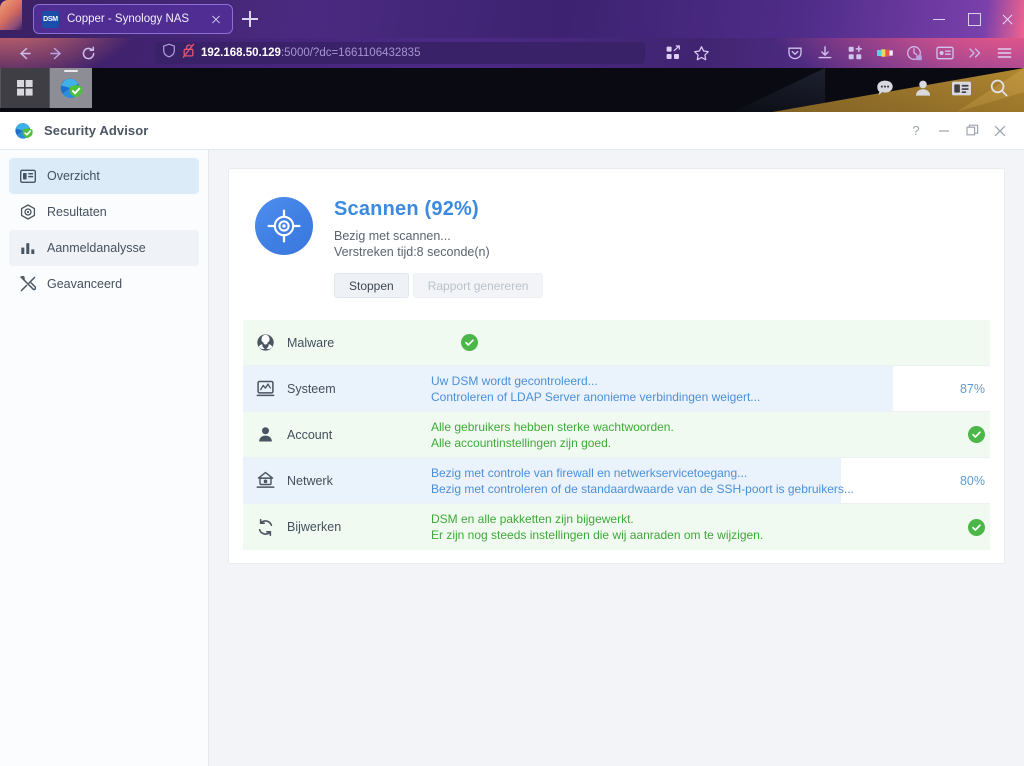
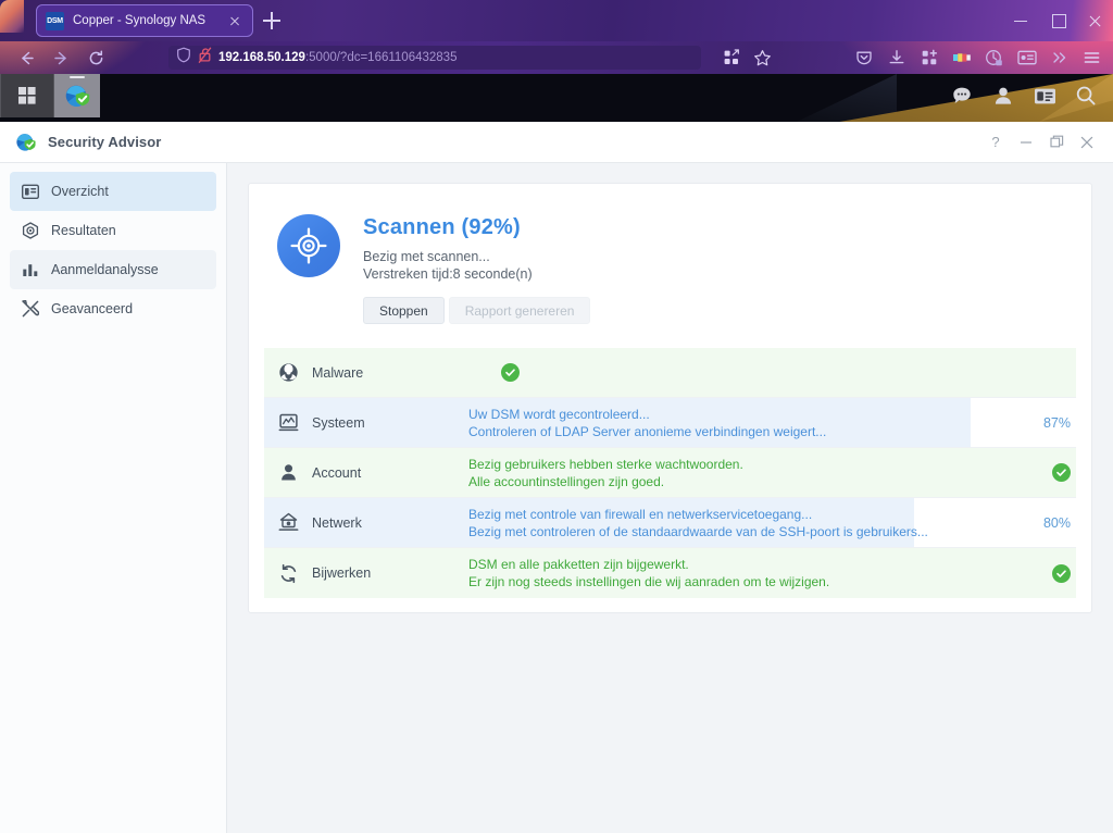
  Copper - Synology NAS
  192.168.50.129:5000/?dc=1661106432835
  Security Advisor
  ?
  Overzicht
  Resultaten
  Aanmeldanalysse
  Geavanceerd
  Scannen (92%)
  Bezig met scannen...
  Verstreken tijd:8 seconde(n)
  Stoppen
  Rapport genereren
  Malware
  Systeem
  Uw DSM wordt gecontroleerd...
  Controleren of LDAP Server anonieme verbindingen weigert...
  87%
  Account
- Alle gebruikers hebben sterke wachtwoorden.
+ Bezig gebruikers hebben sterke wachtwoorden.
  Alle accountinstellingen zijn goed.
  Netwerk
  Bezig met controle van firewall en netwerkservicetoegang...
  Bezig met controleren of de standaardwaarde van de SSH-poort is gebruikers...
  80%
  Bijwerken
  DSM en alle pakketten zijn bijgewerkt.
  Er zijn nog steeds instellingen die wij aanraden om te wijzigen.
